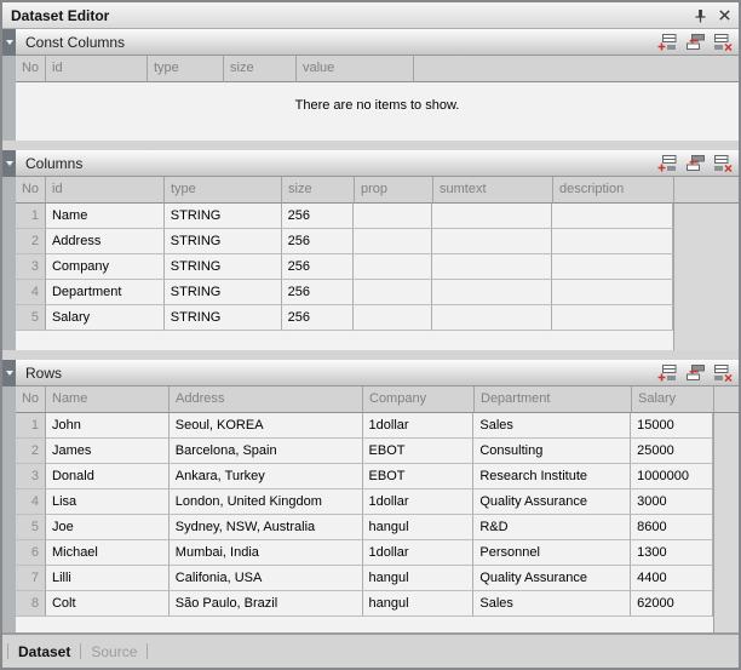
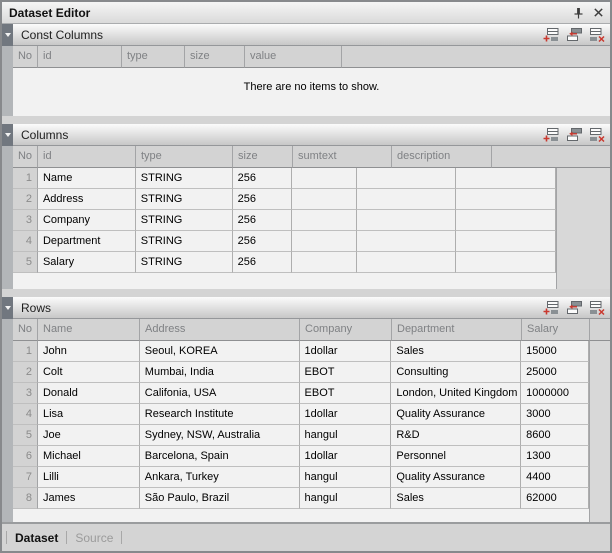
  Dataset Editor
  Const Columns
  No
  id
  type
  size
  value
  There are no items to show.
  Columns
  No
  id
  type
  size
- prop
  sumtext
  description
  1
  Name
  STRING
  256
  2
  Address
  STRING
  256
  3
  Company
  STRING
  256
  4
  Department
  STRING
  256
  5
  Salary
  STRING
  256
  Rows
  No
  Name
  Address
  Company
  Department
  Salary
  1
  John
  Seoul, KOREA
  1dollar
  Sales
  15000
  2
- James
+ Colt
- Barcelona, Spain
+ Mumbai, India
  EBOT
  Consulting
  25000
  3
  Donald
- Ankara, Turkey
+ Califonia, USA
  EBOT
- Research Institute
+ London, United Kingdom
  1000000
  4
  Lisa
- London, United Kingdom
+ Research Institute
  1dollar
  Quality Assurance
  3000
  5
  Joe
  Sydney, NSW, Australia
  hangul
  R&D
  8600
  6
  Michael
- Mumbai, India
+ Barcelona, Spain
  1dollar
  Personnel
  1300
  7
  Lilli
- Califonia, USA
+ Ankara, Turkey
  hangul
  Quality Assurance
  4400
  8
- Colt
+ James
  São Paulo, Brazil
  hangul
  Sales
  62000
  Dataset
  Source
